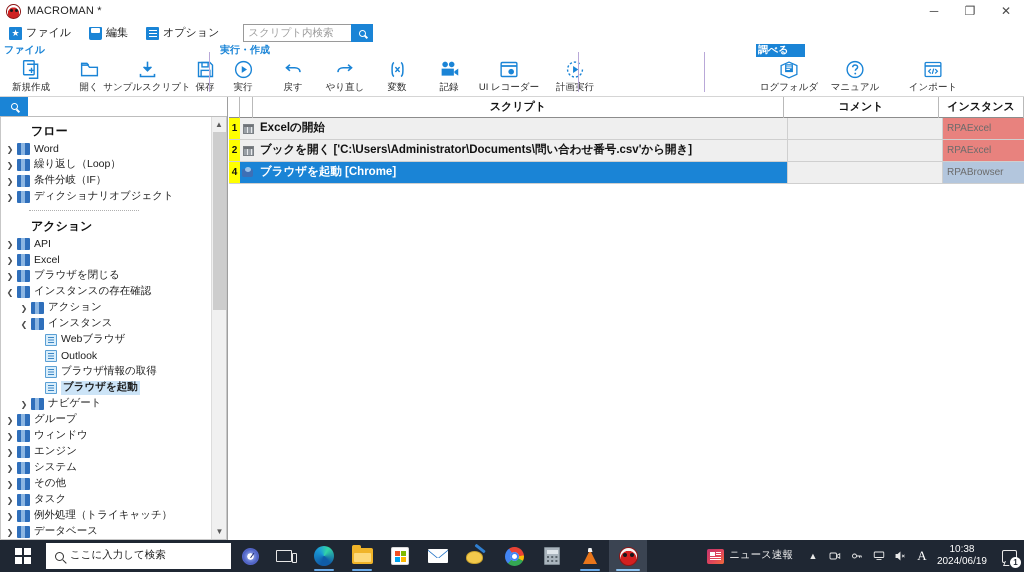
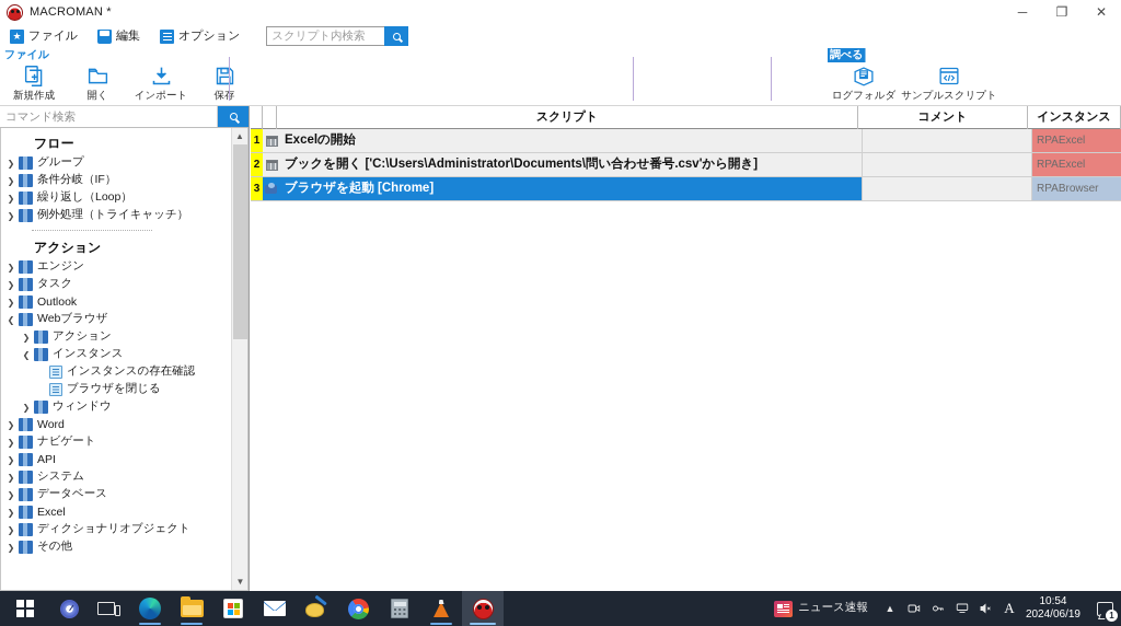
  MACROMAN *
  ─
  ❐
  ✕
  ファイル
  編集
  オプション
  スクリプト内検索
  ファイル
  新規作成
  開く
- サンプルスクリプト
+ インポート
- 実行・作成
- 実行
- 戻す
- やり直し
- 変数
- 記録
- UI レコーダー
- 計画実行
  調べる
  ログフォルダ
- マニュアル
- インポート
+ サンプルスクリプト
+ コマンド検索
  フロー
  ❯
- Word
+ グループ
  ❯
- 繰り返し（Loop）
+ 条件分岐（IF）
  ❯
- 条件分岐（IF）
+ 繰り返し（Loop）
  ❯
- ディクショナリオブジェクト
+ 例外処理（トライキャッチ）
  アクション
  ❯
- API
+ エンジン
  ❯
- Excel
+ タスク
  ❯
- ブラウザを閉じる
+ Outlook
  ❮
- インスタンスの存在確認
+ Webブラウザ
  ❯
  アクション
  ❮
  インスタンス
- Webブラウザ
+ インスタンスの存在確認
- Outlook
+ ブラウザを閉じる
- ブラウザ情報の取得
- ブラウザを起動
  ❯
- ナビゲート
+ ウィンドウ
  ❯
- グループ
+ Word
  ❯
- ウィンドウ
+ ナビゲート
  ❯
- エンジン
+ API
  ❯
  システム
  ❯
- その他
+ データベース
  ❯
- タスク
+ Excel
  ❯
- 例外処理（トライキャッチ）
+ ディクショナリオブジェクト
  ❯
- データベース
+ その他
  ▲
  ▼
  スクリプト
  コメント
  インスタンス
  1
  Excelの開始
  RPAExcel
  2
  ブックを開く ['C:\Users\Administrator\Documents\問い合わせ番号.csv'から開き]
  RPAExcel
- 4
+ 3
  ブラウザを起動 [Chrome]
  RPABrowser
- ここに入力して検索
  ニュース速報
  ▲
  A
- 10:38
+ 10:54
  2024/06/19
  1
